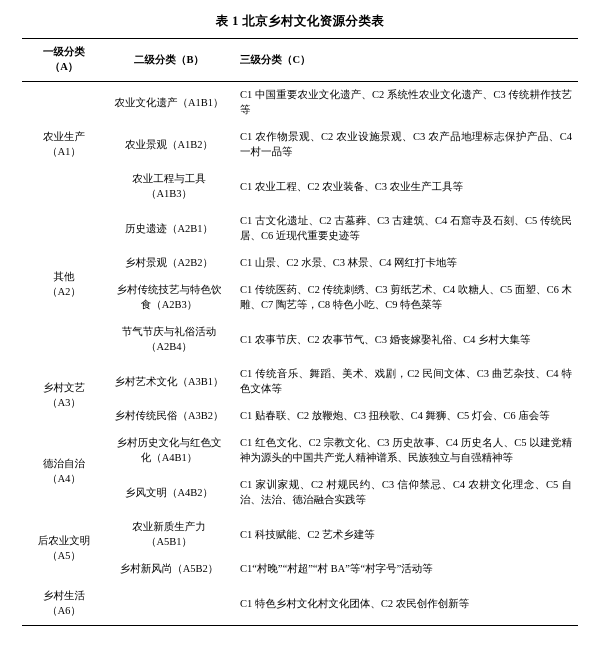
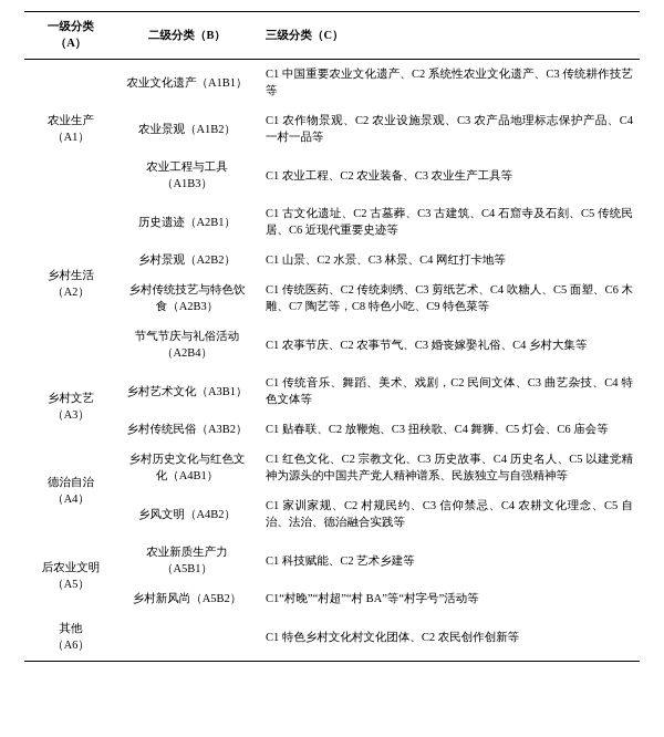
- 表 1 北京乡村文化资源分类表
  一级分类 （A）	二级分类（B）	三级分类（C）
  农业生产 （A1）	农业文化遗产（A1B1）	C1 中国重要农业文化遗产、C2 系统性农业文化遗产、C3 传统耕作技艺等
  农业景观（A1B2）	C1 农作物景观、C2 农业设施景观、C3 农产品地理标志保护产品、C4 一村一品等
  农业工程与工具（A1B3）	C1 农业工程、C2 农业装备、C3 农业生产工具等
- 其他 （A2）	历史遗迹（A2B1）	C1 古文化遗址、C2 古墓葬、C3 古建筑、C4 石窟寺及石刻、C5 传统民居、C6 近现代重要史迹等
+ 乡村生活 （A2）	历史遗迹（A2B1）	C1 古文化遗址、C2 古墓葬、C3 古建筑、C4 石窟寺及石刻、C5 传统民居、C6 近现代重要史迹等
  乡村景观（A2B2）	C1 山景、C2 水景、C3 林景、C4 网红打卡地等
  乡村传统技艺与特色饮食（A2B3）	C1 传统医药、C2 传统刺绣、C3 剪纸艺术、C4 吹糖人、C5 面塑、C6 木雕、C7 陶艺等，C8 特色小吃、C9 特色菜等
  节气节庆与礼俗活动（A2B4）	C1 农事节庆、C2 农事节气、C3 婚丧嫁娶礼俗、C4 乡村大集等
  乡村文艺 （A3）	乡村艺术文化（A3B1）	C1 传统音乐、舞蹈、美术、戏剧，C2 民间文体、C3 曲艺杂技、C4 特色文体等
  乡村传统民俗（A3B2）	C1 贴春联、C2 放鞭炮、C3 扭秧歌、C4 舞狮、C5 灯会、C6 庙会等
  德治自治 （A4）	乡村历史文化与红色文化（A4B1）	C1 红色文化、C2 宗教文化、C3 历史故事、C4 历史名人、C5 以建党精神为源头的中国共产党人精神谱系、民族独立与自强精神等
  乡风文明（A4B2）	C1 家训家规、C2 村规民约、C3 信仰禁忌、C4 农耕文化理念、C5 自治、法治、德治融合实践等
  后农业文明 （A5）	农业新质生产力（A5B1）	C1 科技赋能、C2 艺术乡建等
  乡村新风尚（A5B2）	C1“村晚”“村超”“村 BA”等“村字号”活动等
- 乡村生活 （A6）		C1 特色乡村文化村文化团体、C2 农民创作创新等
+ 其他 （A6）		C1 特色乡村文化村文化团体、C2 农民创作创新等
